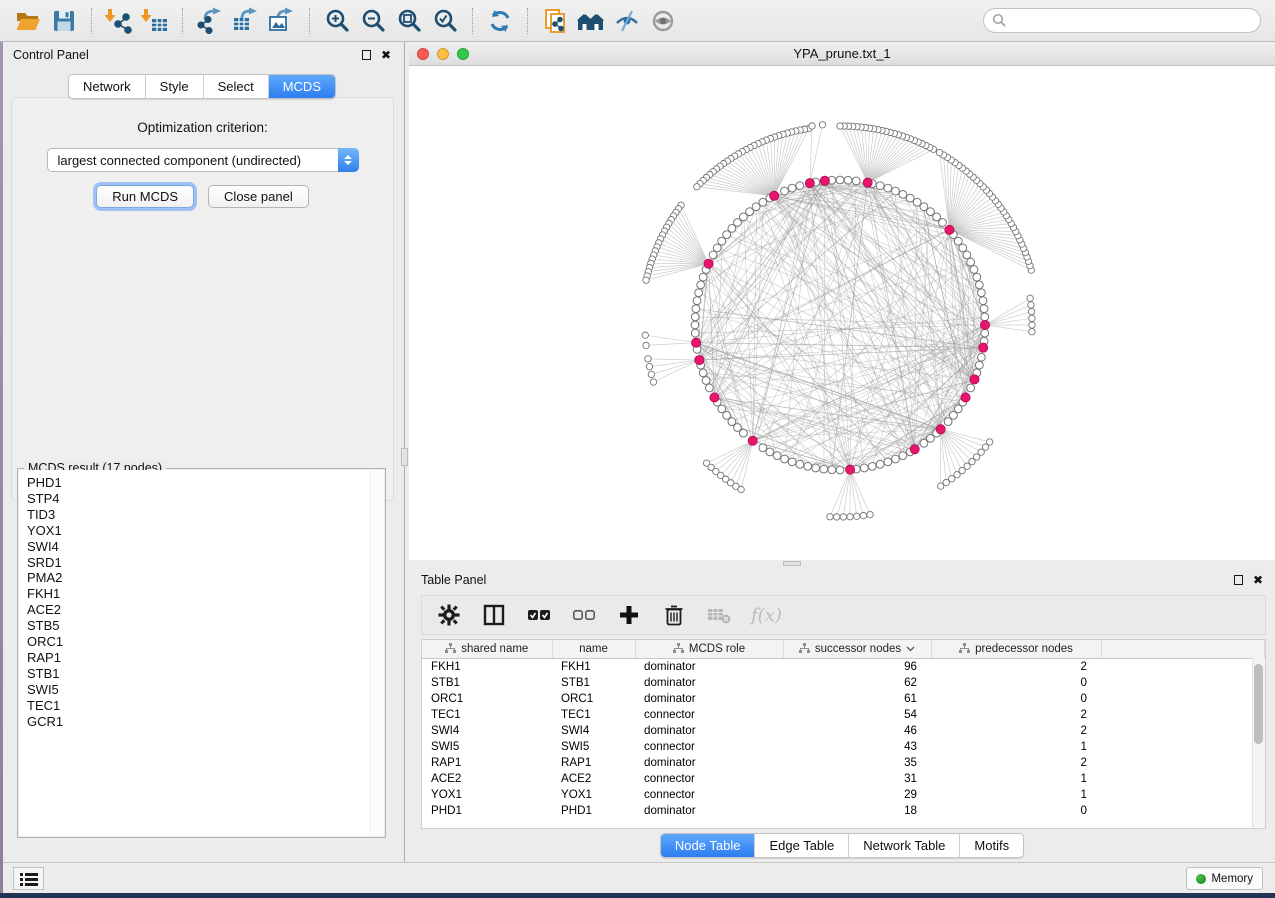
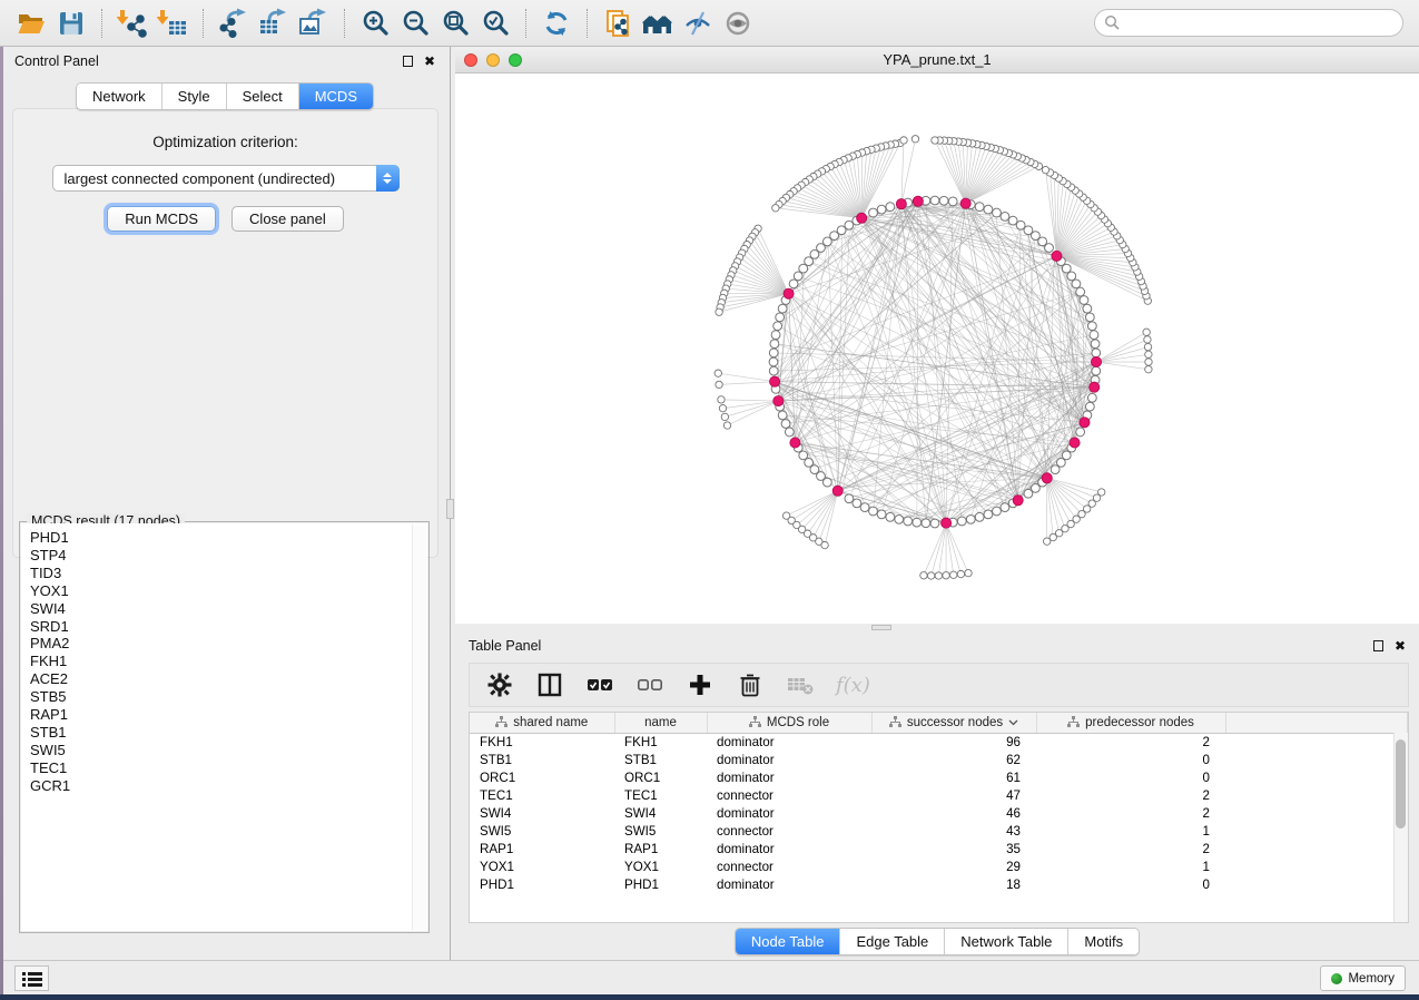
  Control Panel
  ✖
  Network
  Style
  Select
  MCDS
  Optimization criterion:
  largest connected component (undirected)
  Run MCDS
  Close panel
  MCDS result (17 nodes)
  PHD1
  STP4
  TID3
  YOX1
  SWI4
  SRD1
  PMA2
  FKH1
  ACE2
  STB5
- ORC1
  RAP1
  STB1
  SWI5
  TEC1
  GCR1
  YPA_prune.txt_1
  Table Panel
  ✖
  f(x)
  shared name	name	MCDS role	successor nodes	predecessor nodes
  FKH1	FKH1	dominator	96	2
  STB1	STB1	dominator	62	0
  ORC1	ORC1	dominator	61	0
- TEC1	TEC1	connector	54	2
+ TEC1	TEC1	connector	47	2
  SWI4	SWI4	dominator	46	2
  SWI5	SWI5	connector	43	1
  RAP1	RAP1	dominator	35	2
- ACE2	ACE2	connector	31	1
  YOX1	YOX1	connector	29	1
  PHD1	PHD1	dominator	18	0
  Node Table
  Edge Table
  Network Table
  Motifs
  Memory
